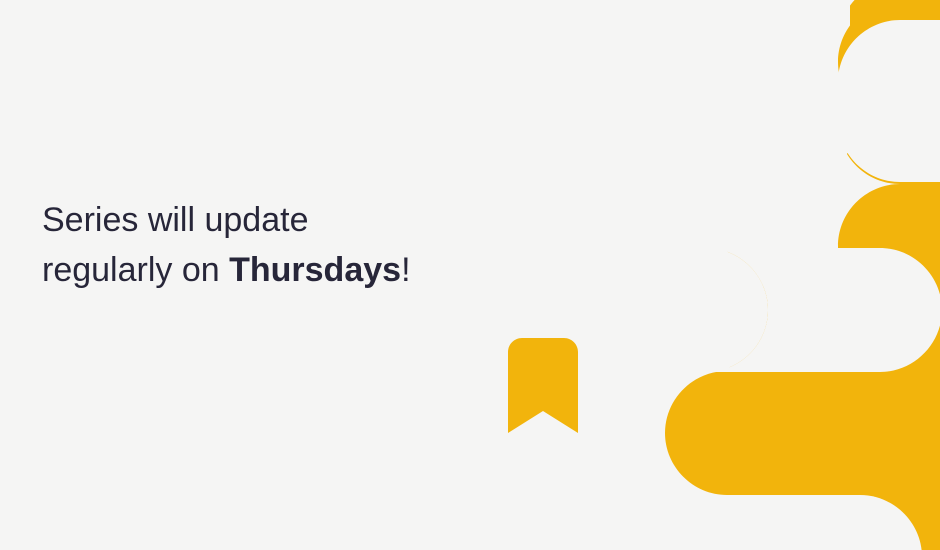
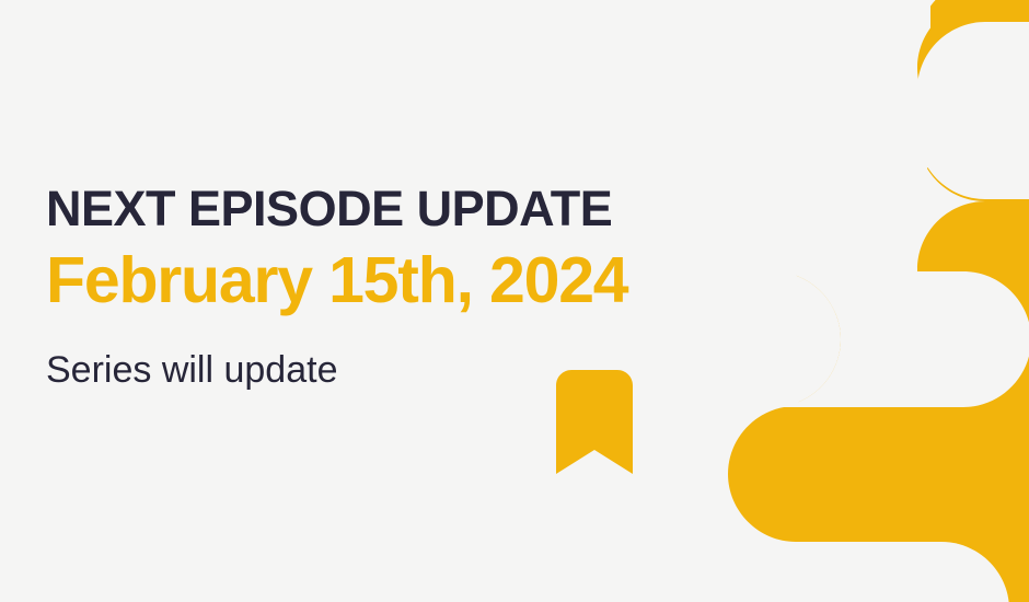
+ NEXT EPISODE UPDATE
+ February 15th, 2024
  Series will update
- regularly on Thursdays!
